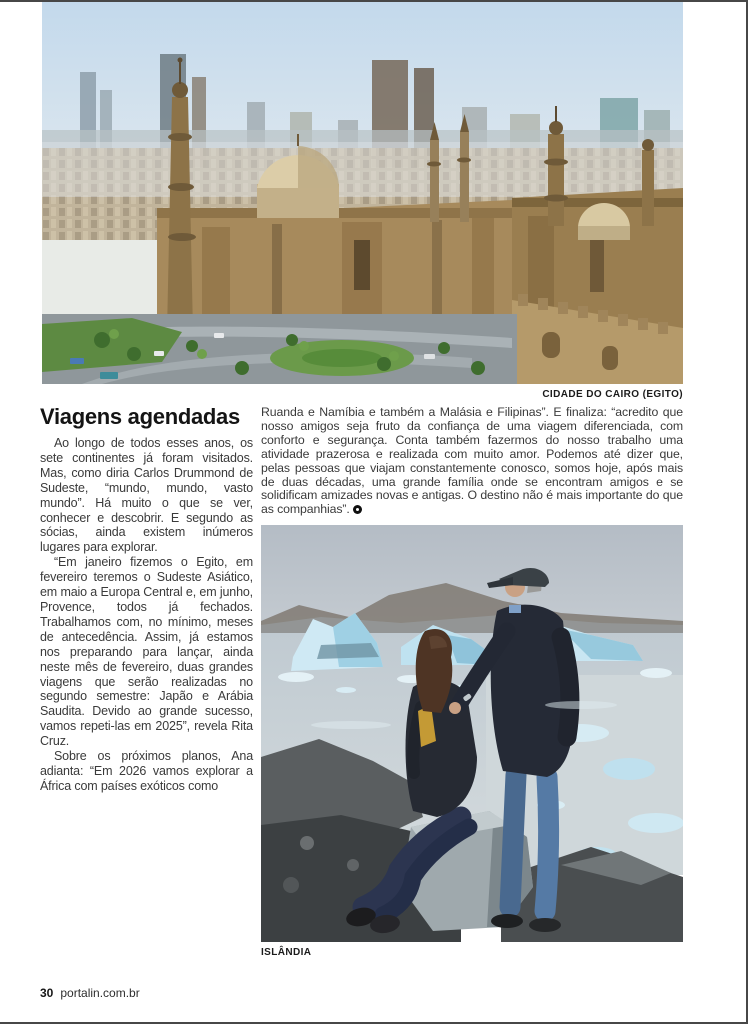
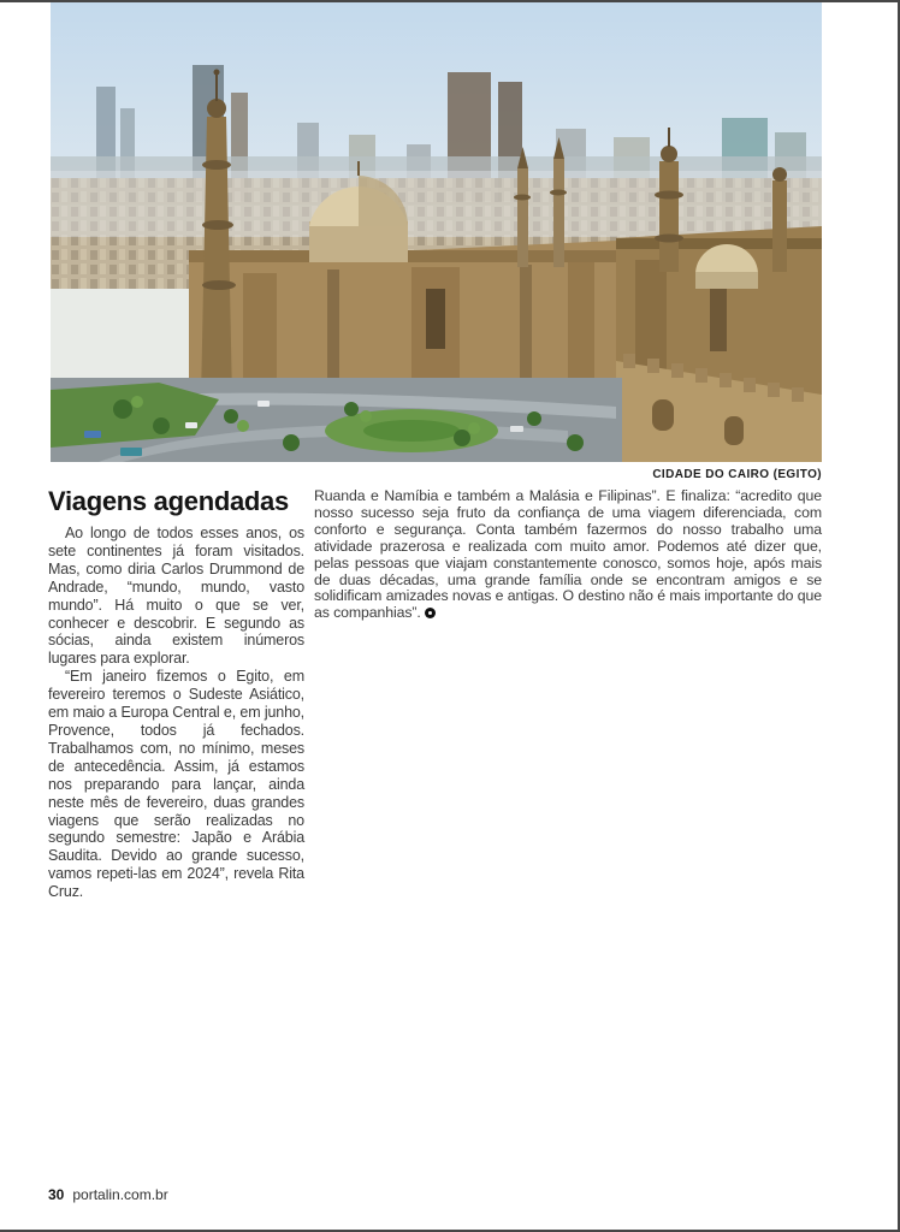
  CIDADE DO CAIRO (EGITO)
  Viagens agendadas
- Ao longo de todos esses anos, os sete continentes já foram visitados. Mas, como diria Carlos Drummond de Sudeste, “mundo, mundo, vasto mundo”. Há muito o que se ver, conhecer e descobrir. E segundo as sócias, ainda existem inúmeros lugares para explorar.
+ Ao longo de todos esses anos, os sete continentes já foram visitados. Mas, como diria Carlos Drummond de Andrade, “mundo, mundo, vasto mundo”. Há muito o que se ver, conhecer e descobrir. E segundo as sócias, ainda existem inúmeros lugares para explorar.
- “Em janeiro fizemos o Egito, em fevereiro teremos o Sudeste Asiático, em maio a Europa Central e, em junho, Provence, todos já fechados. Trabalhamos com, no mínimo, meses de antecedência. Assim, já estamos nos preparando para lançar, ainda neste mês de fevereiro, duas grandes viagens que serão realizadas no segundo semestre: Japão e Arábia Saudita. Devido ao grande sucesso, vamos repeti-las em 2025”, revela Rita Cruz.
+ “Em janeiro fizemos o Egito, em fevereiro teremos o Sudeste Asiático, em maio a Europa Central e, em junho, Provence, todos já fechados. Trabalhamos com, no mínimo, meses de antecedência. Assim, já estamos nos preparando para lançar, ainda neste mês de fevereiro, duas grandes viagens que serão realizadas no segundo semestre: Japão e Arábia Saudita. Devido ao grande sucesso, vamos repeti-las em 2024”, revela Rita Cruz.
- Sobre os próximos planos, Ana adianta: “Em 2026 vamos explorar a África com países exóticos como
- Ruanda e Namíbia e também a Malásia e Filipinas”. E finaliza: “acredito que nosso amigos seja fruto da confiança de uma viagem diferenciada, com conforto e segurança. Conta também fazermos do nosso trabalho uma atividade prazerosa e realizada com muito amor. Podemos até dizer que, pelas pessoas que viajam constantemente conosco, somos hoje, após mais de duas décadas, uma grande família onde se encontram amigos e se solidificam amizades novas e antigas. O destino não é mais importante do que as companhias”.
+ Ruanda e Namíbia e também a Malásia e Filipinas”. E finaliza: “acredito que nosso sucesso seja fruto da confiança de uma viagem diferenciada, com conforto e segurança. Conta também fazermos do nosso trabalho uma atividade prazerosa e realizada com muito amor. Podemos até dizer que, pelas pessoas que viajam constantemente conosco, somos hoje, após mais de duas décadas, uma grande família onde se encontram amigos e se solidificam amizades novas e antigas. O destino não é mais importante do que as companhias”.
- ISLÂNDIA
  30 portalin.com.br
